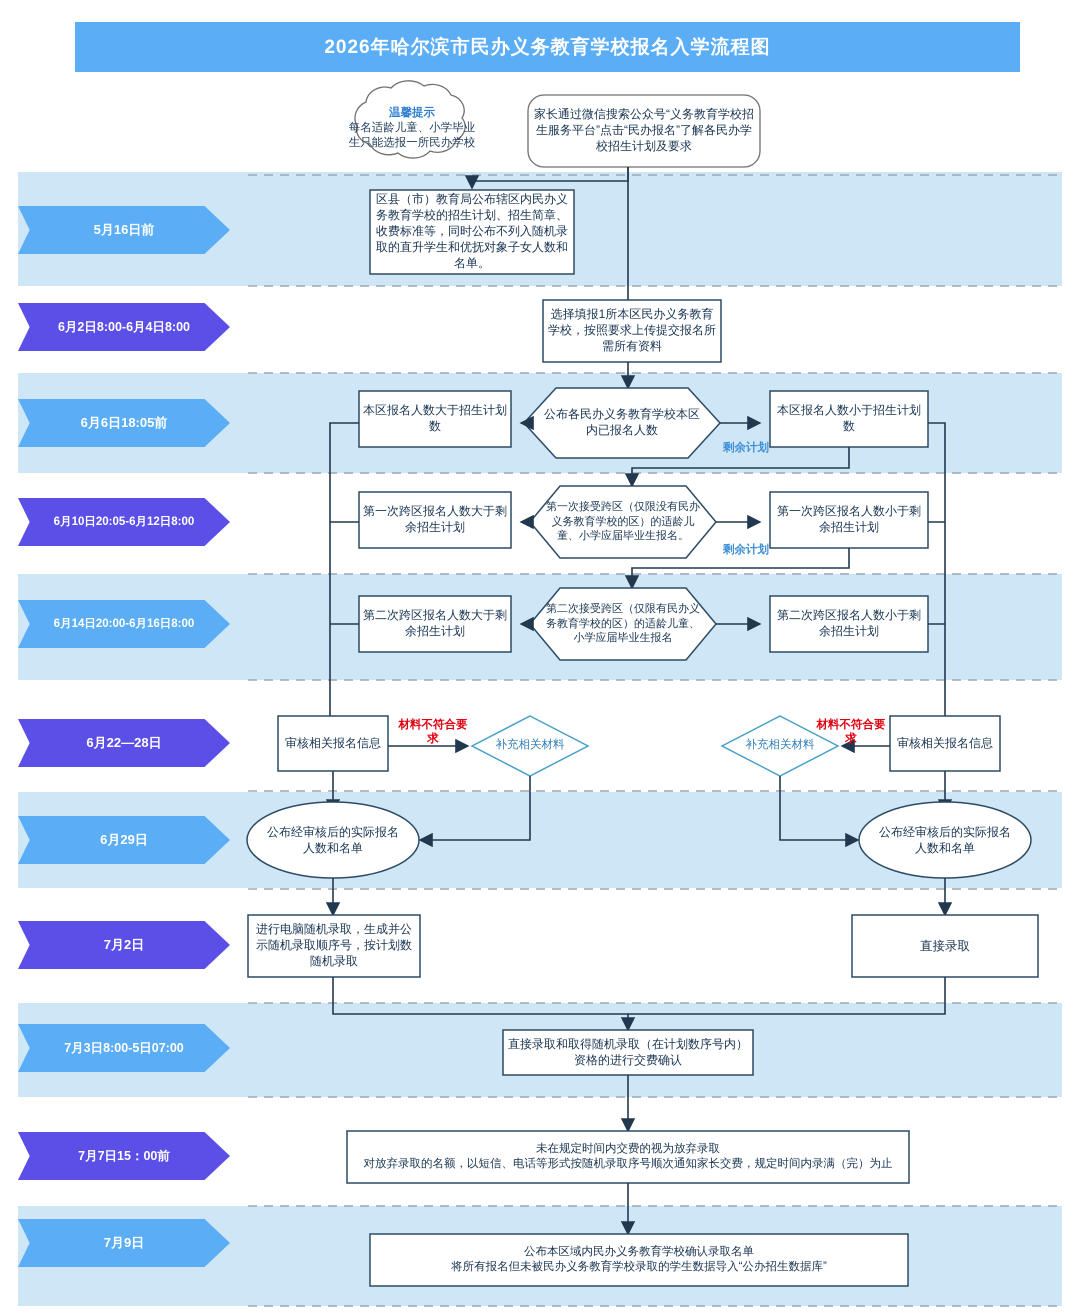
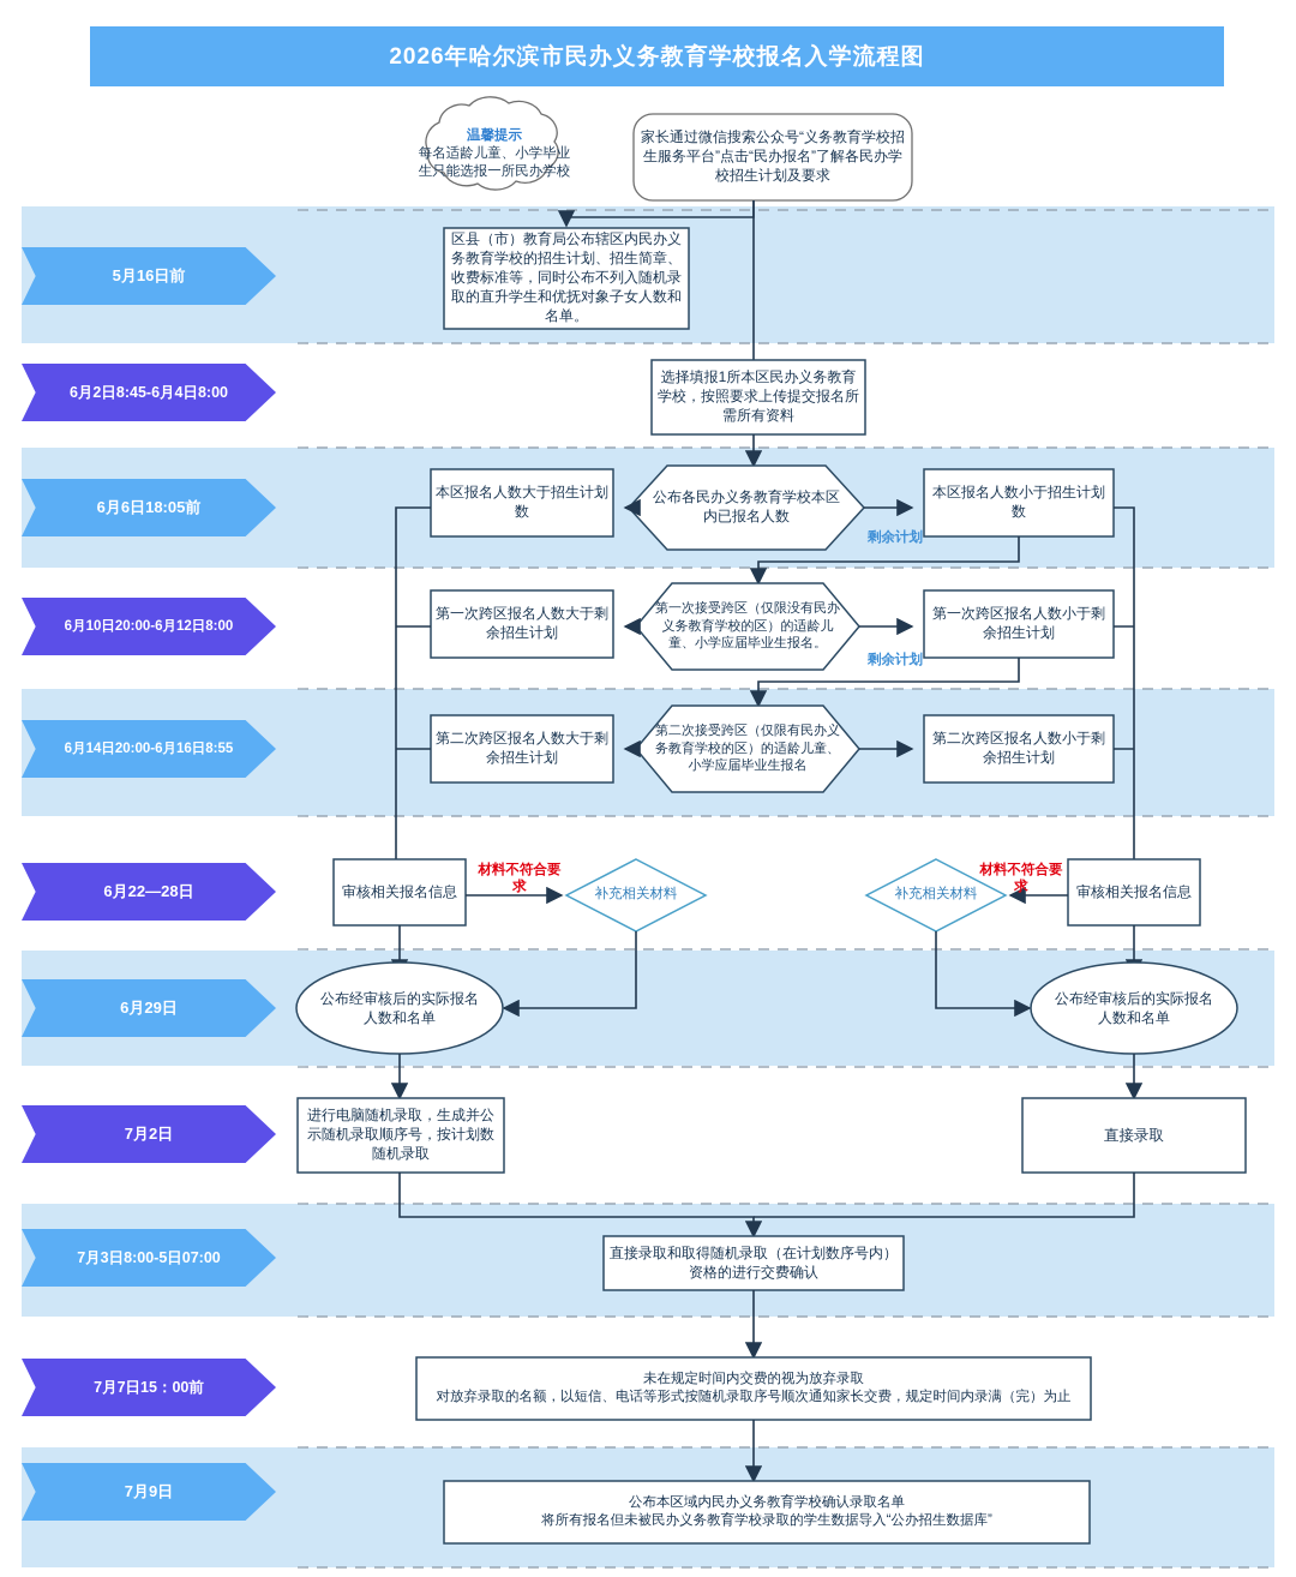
  2026年哈尔滨市民办义务教育学校报名入学流程图
  5月16日前
- 6月2日8:00-6月4日8:00
+ 6月2日8:45-6月4日8:00
  6月6日18:05前
- 6月10日20:05-6月12日8:00
+ 6月10日20:00-6月12日8:00
- 6月14日20:00-6月16日8:00
+ 6月14日20:00-6月16日8:55
  6月22—28日
  6月29日
  7月2日
  7月3日8:00-5日07:00
  7月7日15：00前
  7月9日
  温馨提示
  每名适龄儿童、小学毕业生只能选报一所民办学校
  家长通过微信搜索公众号“义务教育学校招生服务平台”点击“民办报名”了解各民办学校招生计划及要求
  区县（市）教育局公布辖区内民办义务教育学校的招生计划、招生简章、收费标准等，同时公布不列入随机录取的直升学生和优抚对象子女人数和名单。
  选择填报1所本区民办义务教育学校，按照要求上传提交报名所需所有资料
  公布各民办义务教育学校本区内已报名人数
  本区报名人数大于招生计划数
  本区报名人数小于招生计划数
  第一次接受跨区（仅限没有民办义务教育学校的区）的适龄儿童、小学应届毕业生报名。
  第一次跨区报名人数大于剩余招生计划
  第一次跨区报名人数小于剩余招生计划
  第二次接受跨区（仅限有民办义务教育学校的区）的适龄儿童、小学应届毕业生报名
  第二次跨区报名人数大于剩余招生计划
  第二次跨区报名人数小于剩余招生计划
  审核相关报名信息
  审核相关报名信息
  补充相关材料
  补充相关材料
  公布经审核后的实际报名人数和名单
  公布经审核后的实际报名人数和名单
  进行电脑随机录取，生成并公示随机录取顺序号，按计划数随机录取
  直接录取
  直接录取和取得随机录取（在计划数序号内）资格的进行交费确认
  未在规定时间内交费的视为放弃录取
  对放弃录取的名额，以短信、电话等形式按随机录取序号顺次通知家长交费，规定时间内录满（完）为止
  公布本区域内民办义务教育学校确认录取名单
  将所有报名但未被民办义务教育学校录取的学生数据导入“公办招生数据库”
  剩余计划
  剩余计划
  材料不符合要求
  材料不符合要求
